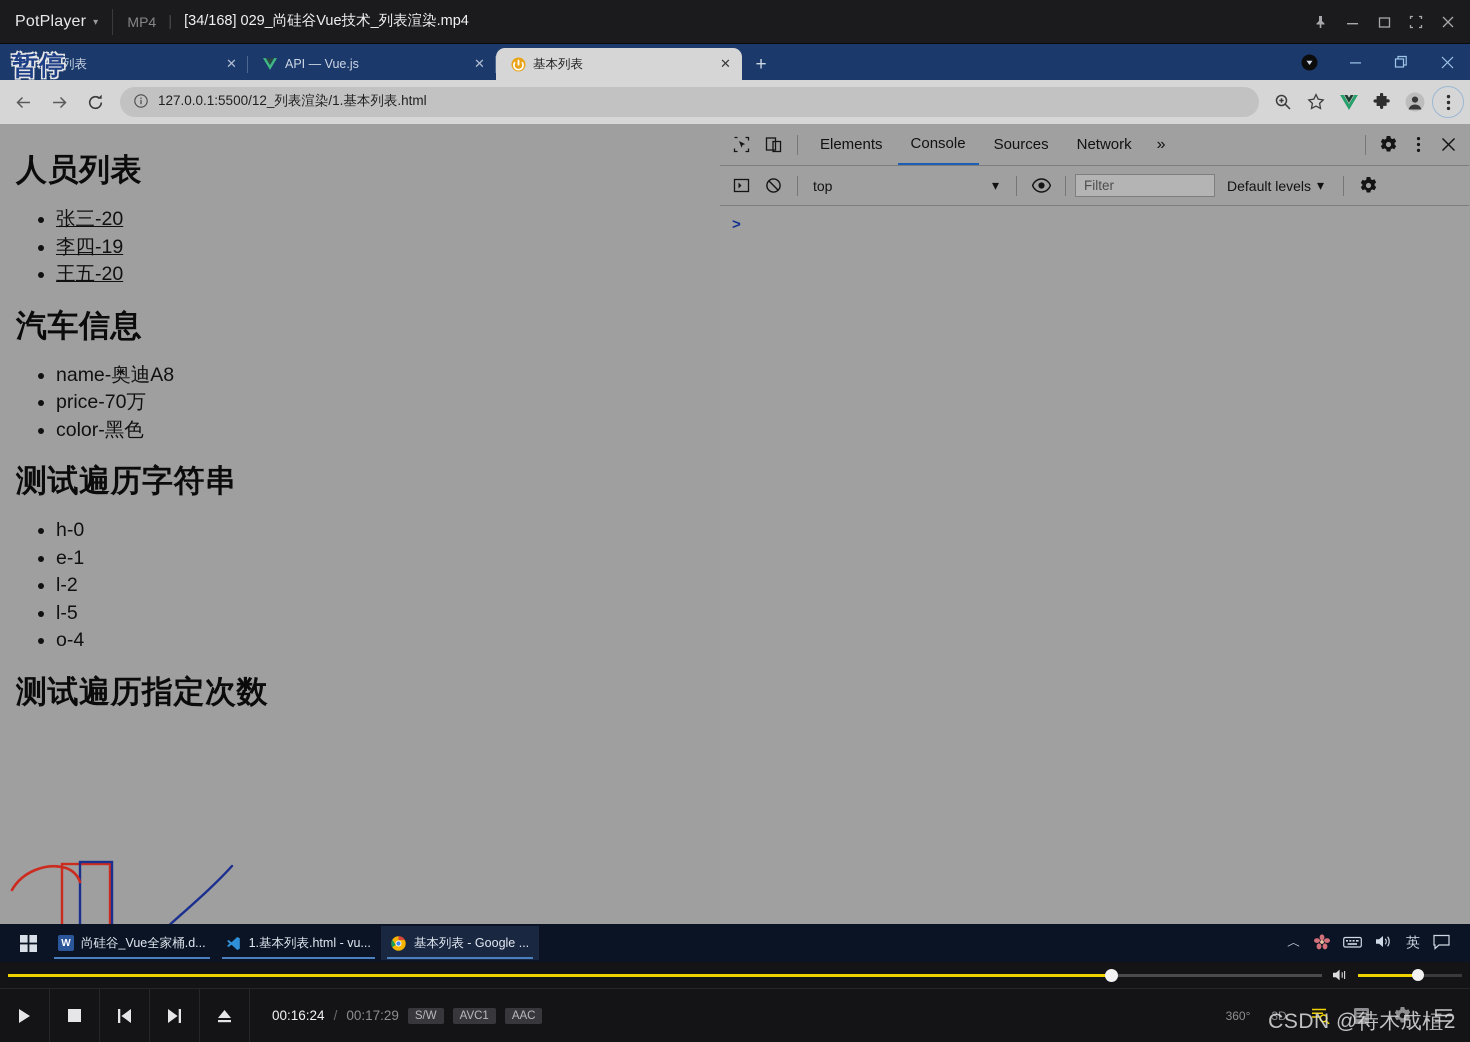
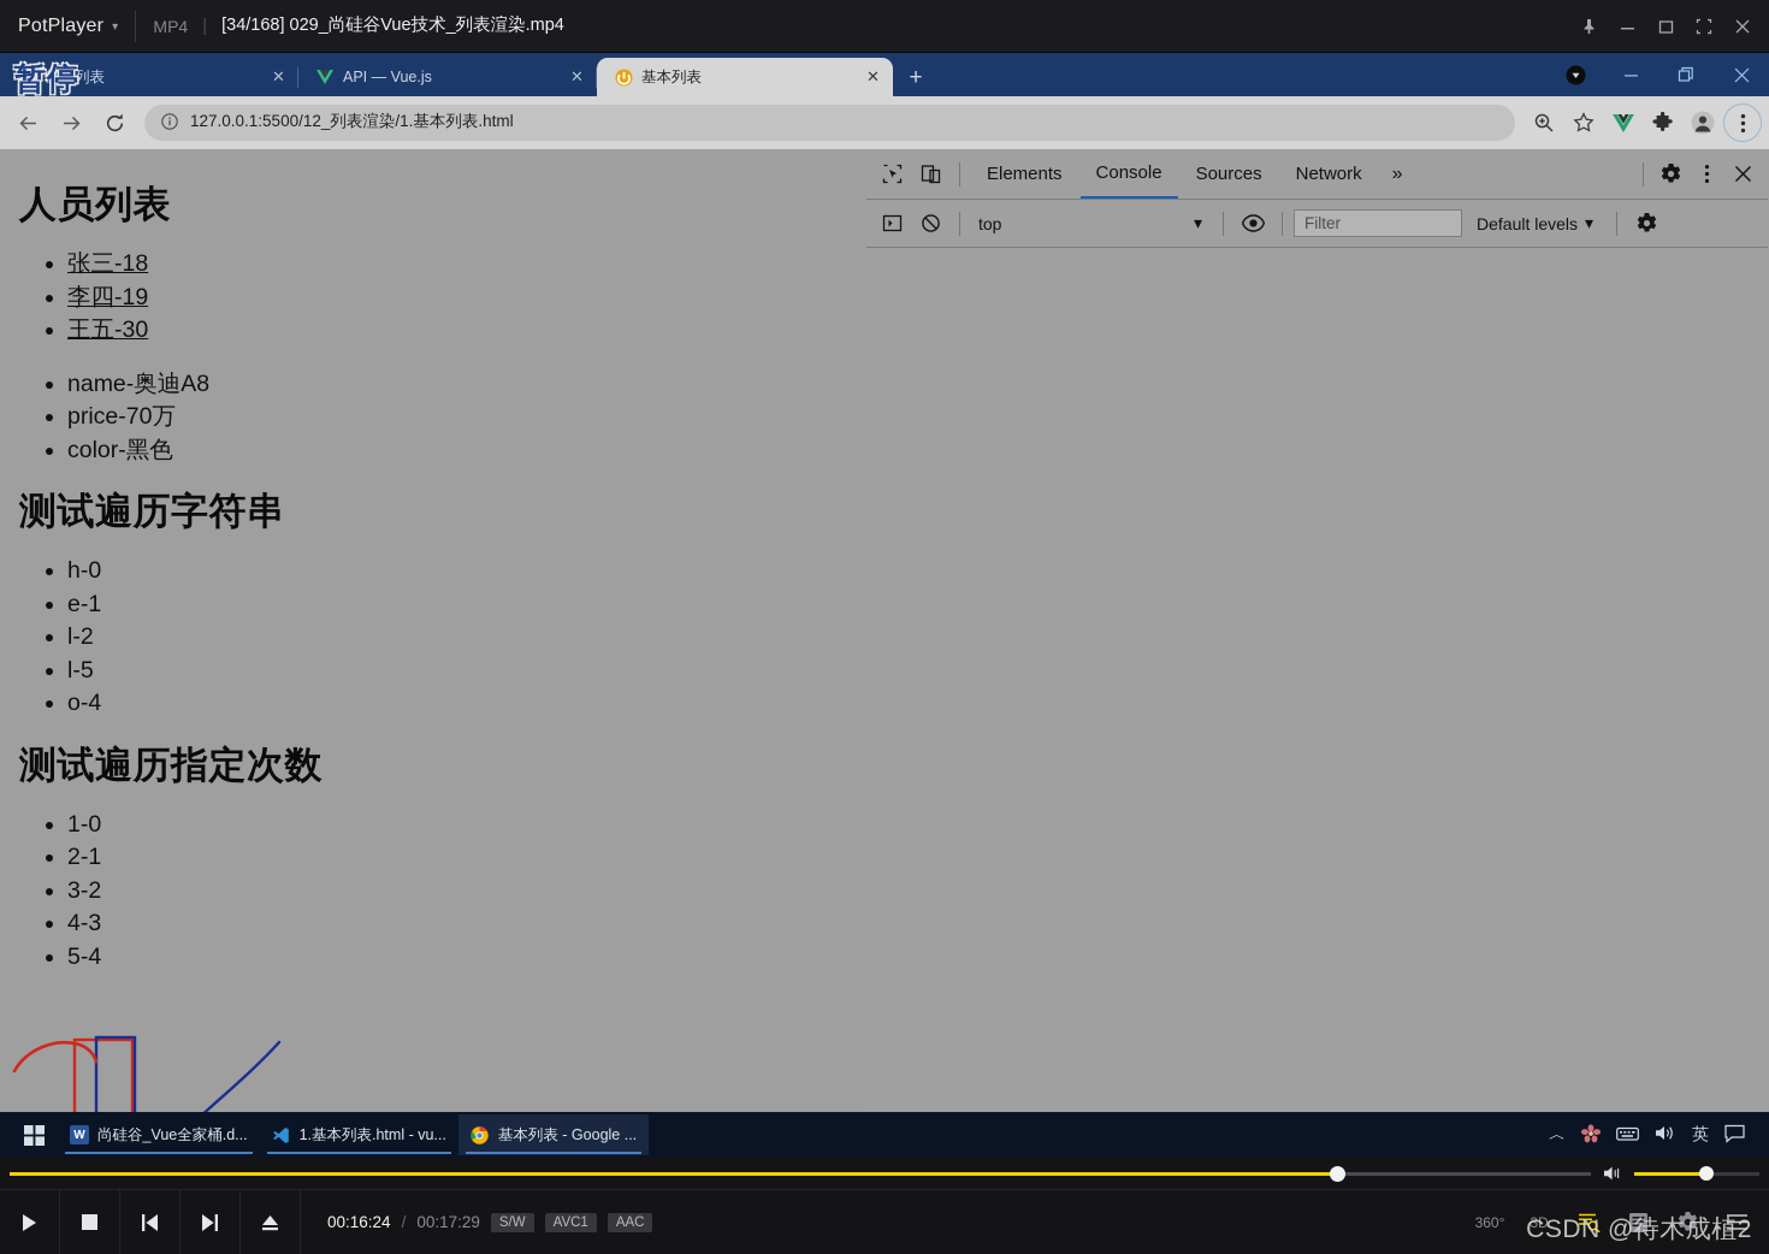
  PotPlayer ▾
  MP4
  |
  [34/168] 029_尚硅谷Vue技术_列表渲染.mp4
  基本列表
  ✕
  API — Vue.js
  ✕
  基本列表
  ✕
  +
  暂停
  127.0.0.1:5500/12_列表渲染/1.基本列表.html
  人员列表
- 张三-20
+ 张三-18
  李四-19
- 王五-20
+ 王五-30
- 汽车信息
  name-奥迪A8
  price-70万
  color-黑色
  测试遍历字符串
  h-0
  e-1
  l-2
  l-5
  o-4
  测试遍历指定次数
+ 1-0
+ 2-1
+ 3-2
+ 4-3
+ 5-4
  Elements
  Console
  Sources
  Network
  »
  top
  ▾
  Filter
  Default levels
  ▾
- >
  W
  尚硅谷_Vue全家桶.d...
  1.基本列表.html - vu...
  基本列表 - Google ...
  ︿
  英
  00:16:24
  /
  00:17:29
  S/W
  AVC1
  AAC
  360°
  3D
  CSDN @待木成植2
